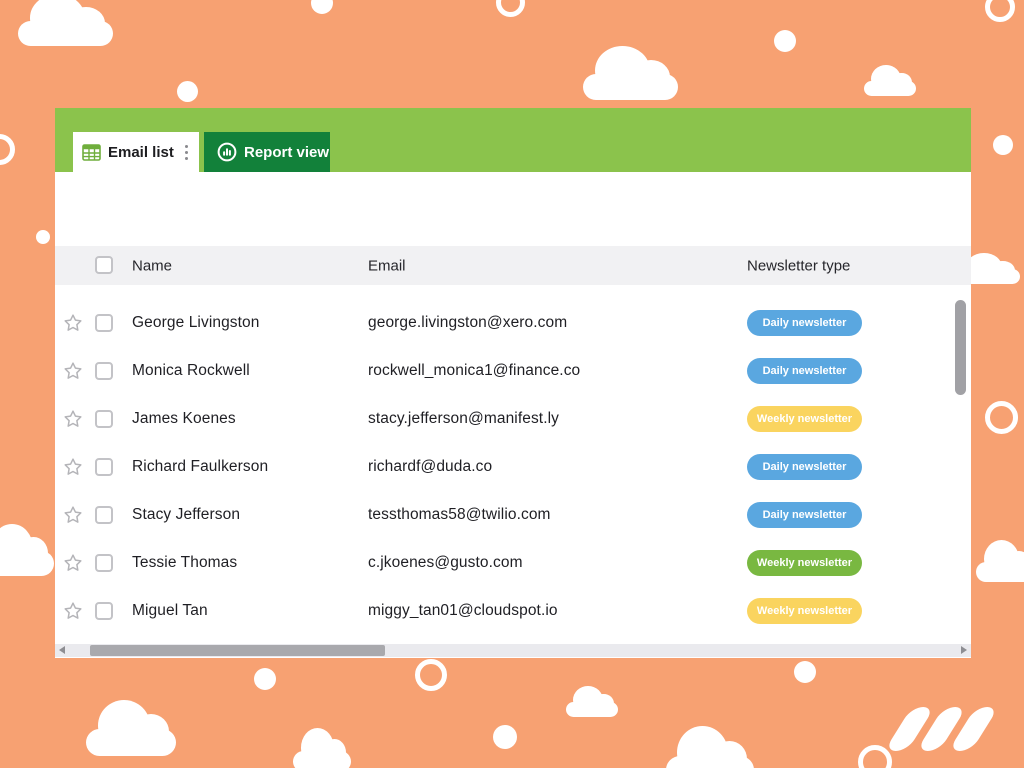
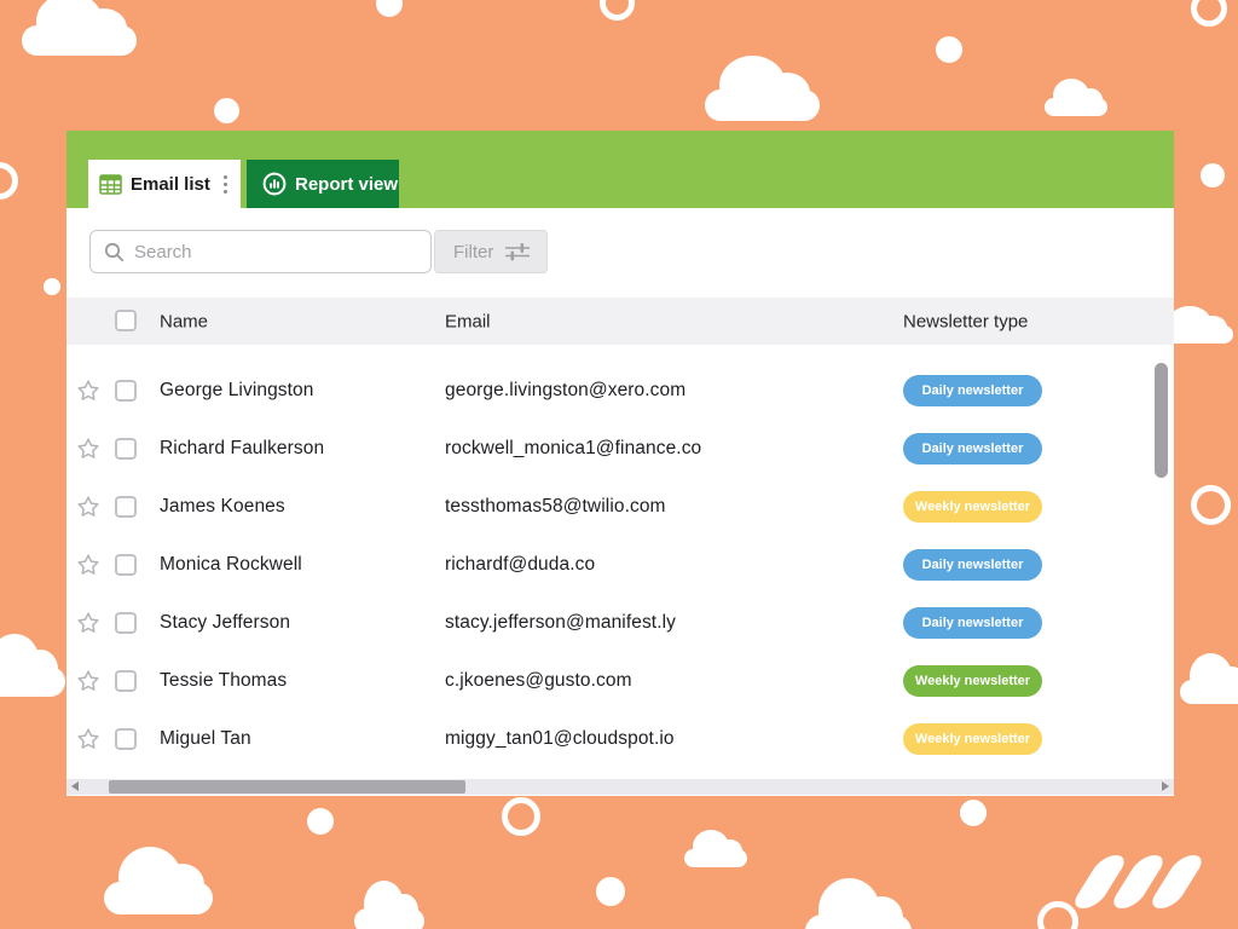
  Email list
  Report view
+ Search
+ Filter
  Name
  Email
  Newsletter type
  George Livingston
  george.livingston@xero.com
  Daily newsletter
- Monica Rockwell
+ Richard Faulkerson
  rockwell_monica1@finance.co
  Daily newsletter
  James Koenes
- stacy.jefferson@manifest.ly
+ tessthomas58@twilio.com
  Weekly newsletter
- Richard Faulkerson
+ Monica Rockwell
  richardf@duda.co
  Daily newsletter
  Stacy Jefferson
- tessthomas58@twilio.com
+ stacy.jefferson@manifest.ly
  Daily newsletter
  Tessie Thomas
  c.jkoenes@gusto.com
  Weekly newsletter
  Miguel Tan
  miggy_tan01@cloudspot.io
  Weekly newsletter
